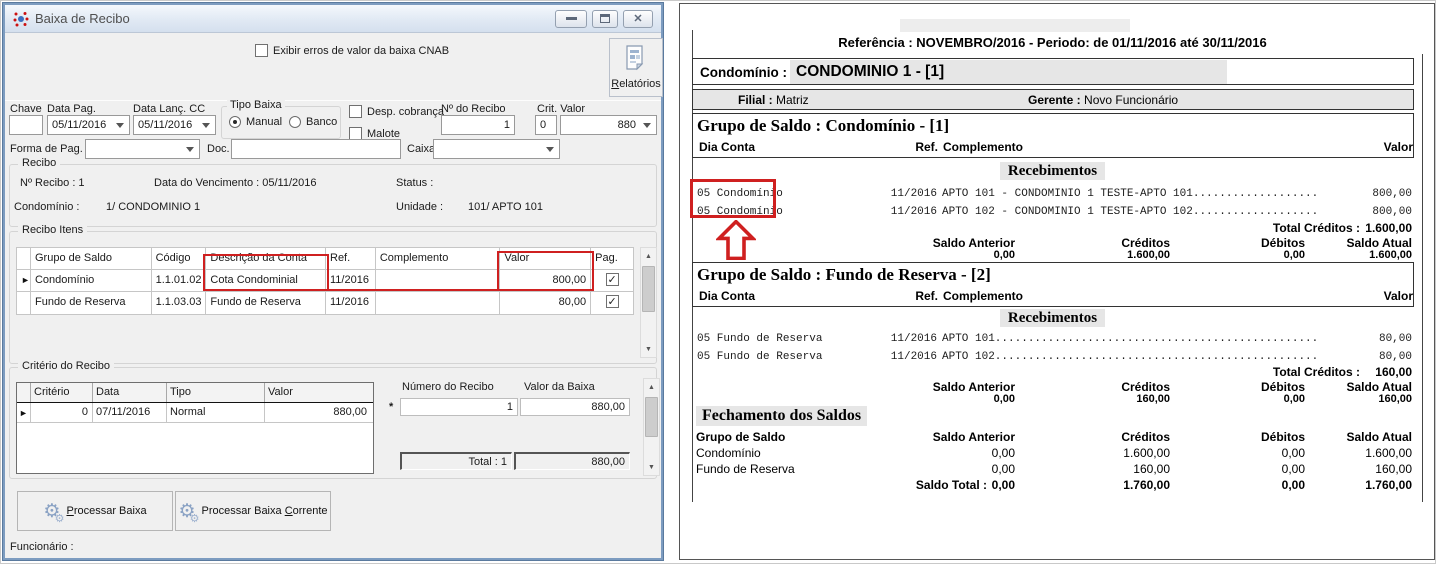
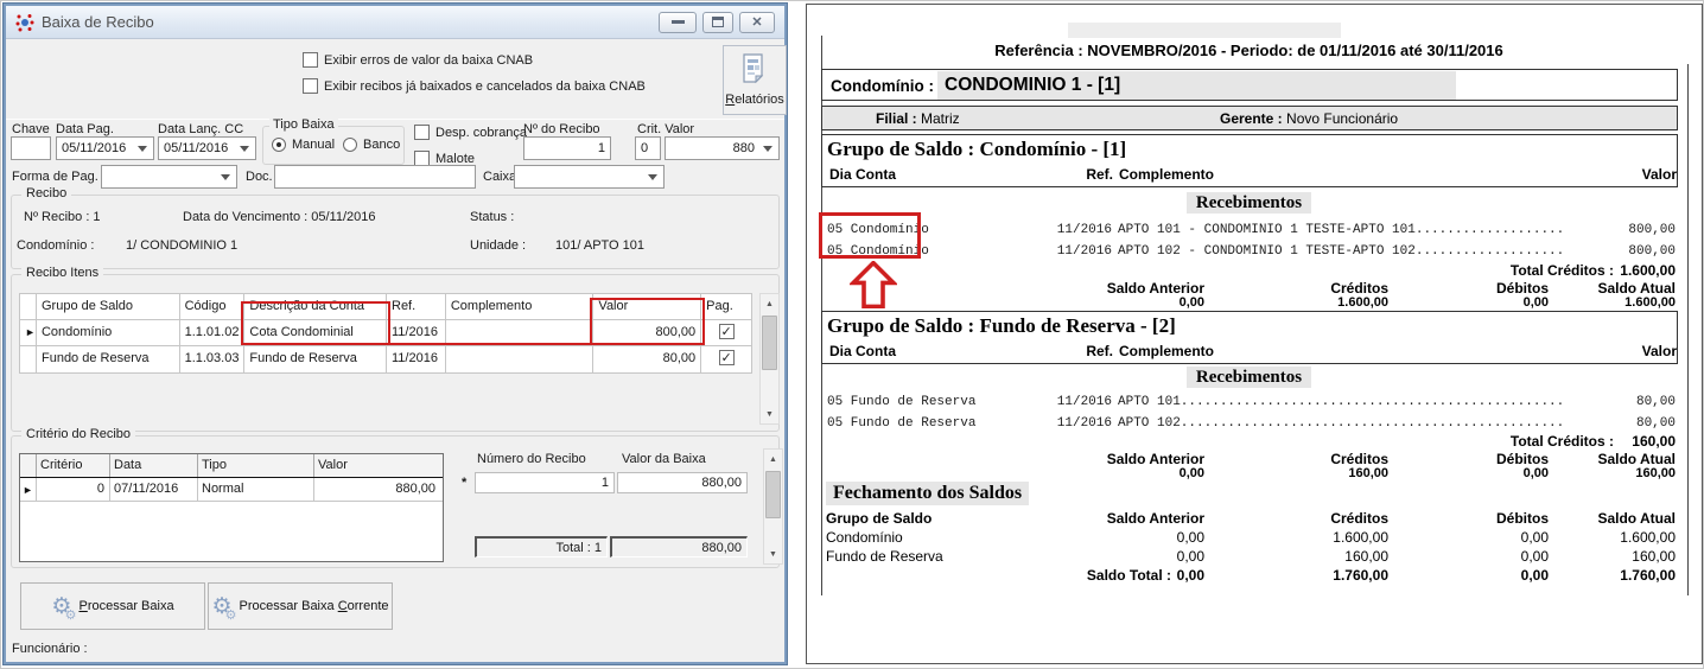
  Baixa de Recibo
  ✕
  Exibir erros de valor da baixa CNAB
+ Exibir recibos já baixados e cancelados da baixa CNAB
  Relatórios
  Chave
  Data Pag.
  Data Lanç. CC
  Nº do Recibo
  Crit. Valor
  05/11/2016
  05/11/2016
  Tipo Baixa
  Manual
  Banco
  Desp. cobrança
  Malote
  1
  0
  880
  Forma de Pag.
  Doc.
  Caix
  Recibo
  Nº Recibo : 1
  Data do Vencimento : 05/11/2016
  Status :
  Condomínio :
  1/ CONDOMINIO 1
  Unidade :
  101/ APTO 101
  Recibo Itens
  Grupo de Saldo
  Código
  Descrição da Conta
  Ref.
  Complemento
  Valor
  Pag.
  ►
  Condomínio
  1.1.01.02
  Cota Condominial
  11/2016
  800,00
  ✓
  Fundo de Reserva
  1.1.03.03
  Fundo de Reserva
  11/2016
  80,00
  ✓
  Critério do Recibo
  Critério
  Data
  Tipo
  Valor
  ►
  0
  07/11/2016
  Normal
  880,00
  Número do Recibo
  Valor da Baixa
  *
  1
  880,00
  Total : 1
  880,00
  ⚙
  ⚙
  Processar Baixa
  ⚙
  ⚙
  Processar Baixa Corrente
  Funcionário :
  Referência : NOVEMBRO/2016 - Periodo: de 01/11/2016 até 30/11/2016
  Condomínio :
  CONDOMINIO 1 - [1]
  Filial : Matriz
  Gerente : Novo Funcionário
  Grupo de Saldo : Condomínio - [1]
  Dia Conta
  Ref.
  Complemento
  Valor
  Recebimentos
  05 Condomínio
  11/2016
  800,00
  05 Condomínio
  11/2016
  800,00
  Total Créditos :
  1.600,00
  Saldo Anterior
  Créditos
  Débitos
  Saldo Atual
  0,00
  1.600,00
  0,00
  1.600,00
  Grupo de Saldo : Fundo de Reserva - [2]
  Dia Conta
  Ref.
  Complemento
  Valor
  Recebimentos
  05 Fundo de Reserva
  11/2016
  80,00
  05 Fundo de Reserva
  11/2016
  80,00
  Total Créditos :
  160,00
  Saldo Anterior
  Créditos
  Débitos
  Saldo Atual
  0,00
  160,00
  0,00
  160,00
  Fechamento dos Saldos
  Grupo de Saldo
  Saldo Anterior
  Créditos
  Débitos
  Saldo Atual
  Condomínio
  0,00
  1.600,00
  0,00
  1.600,00
  Fundo de Reserva
  0,00
  160,00
  0,00
  160,00
  Saldo Total :
  0,00
  1.760,00
  0,00
  1.760,00
